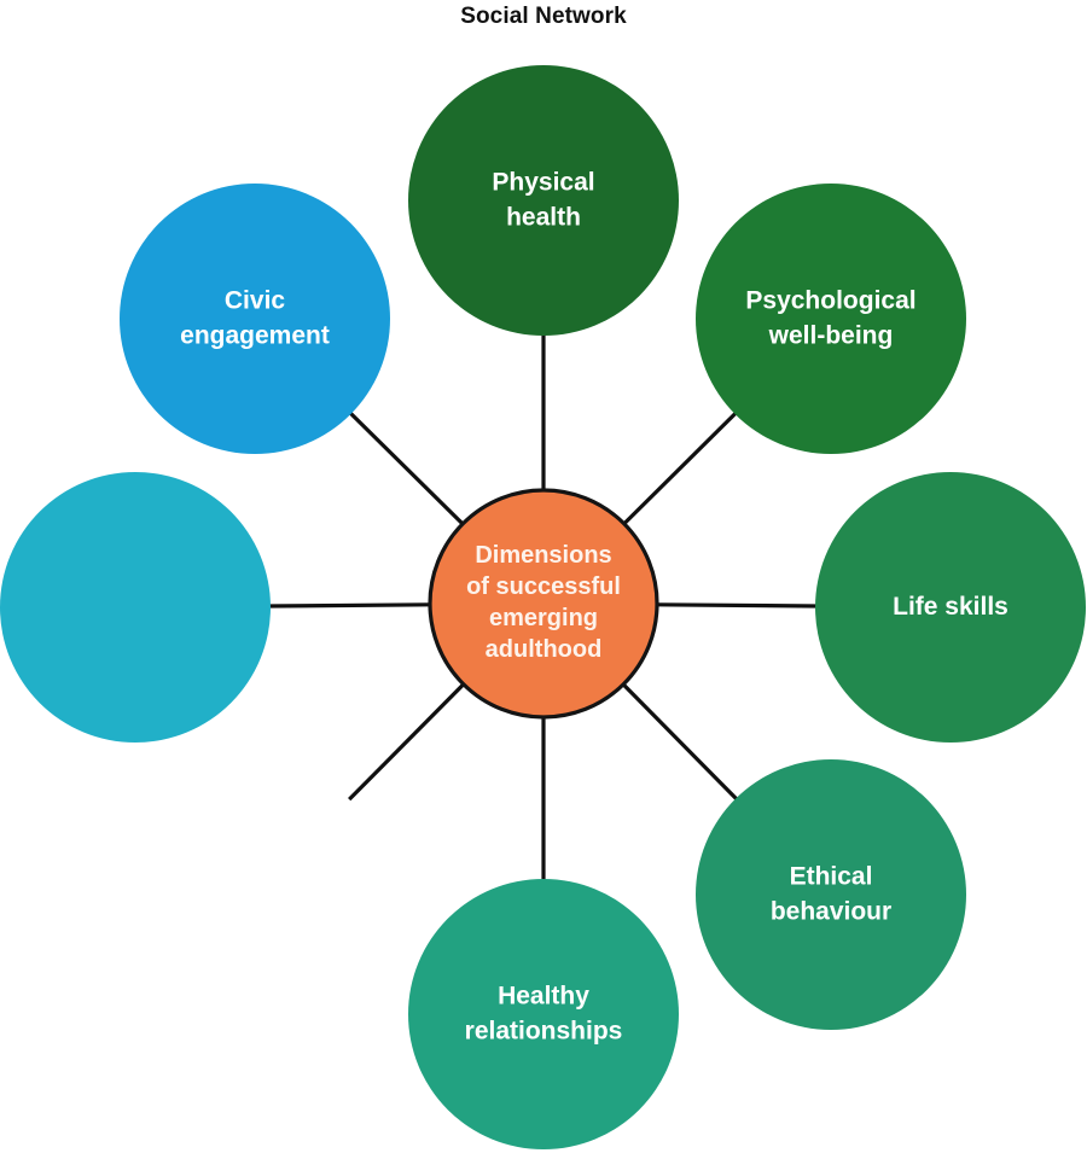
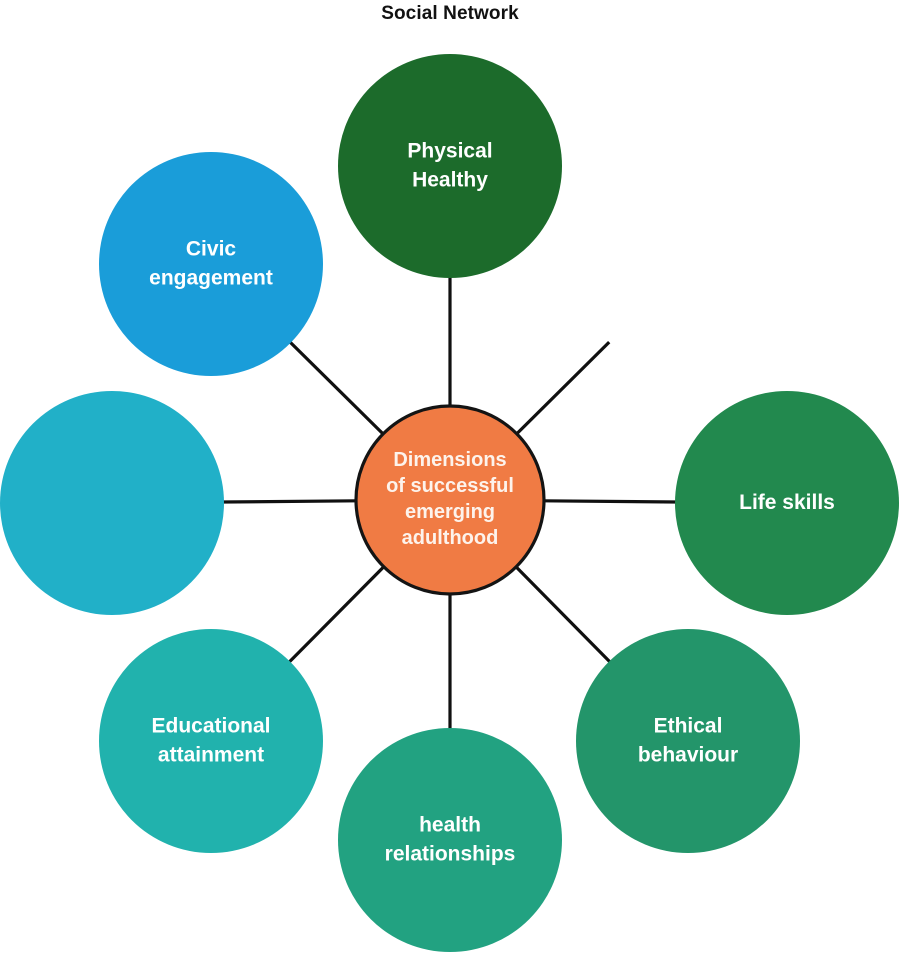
  Social Network
- Physical health
+ Physical Healthy
- Psychological well-being
  Life skills
  Ethical behaviour
- Healthy relationships
+ health relationships
+ Educational attainment
  Civic engagement
  Dimensions of successful emerging adulthood
